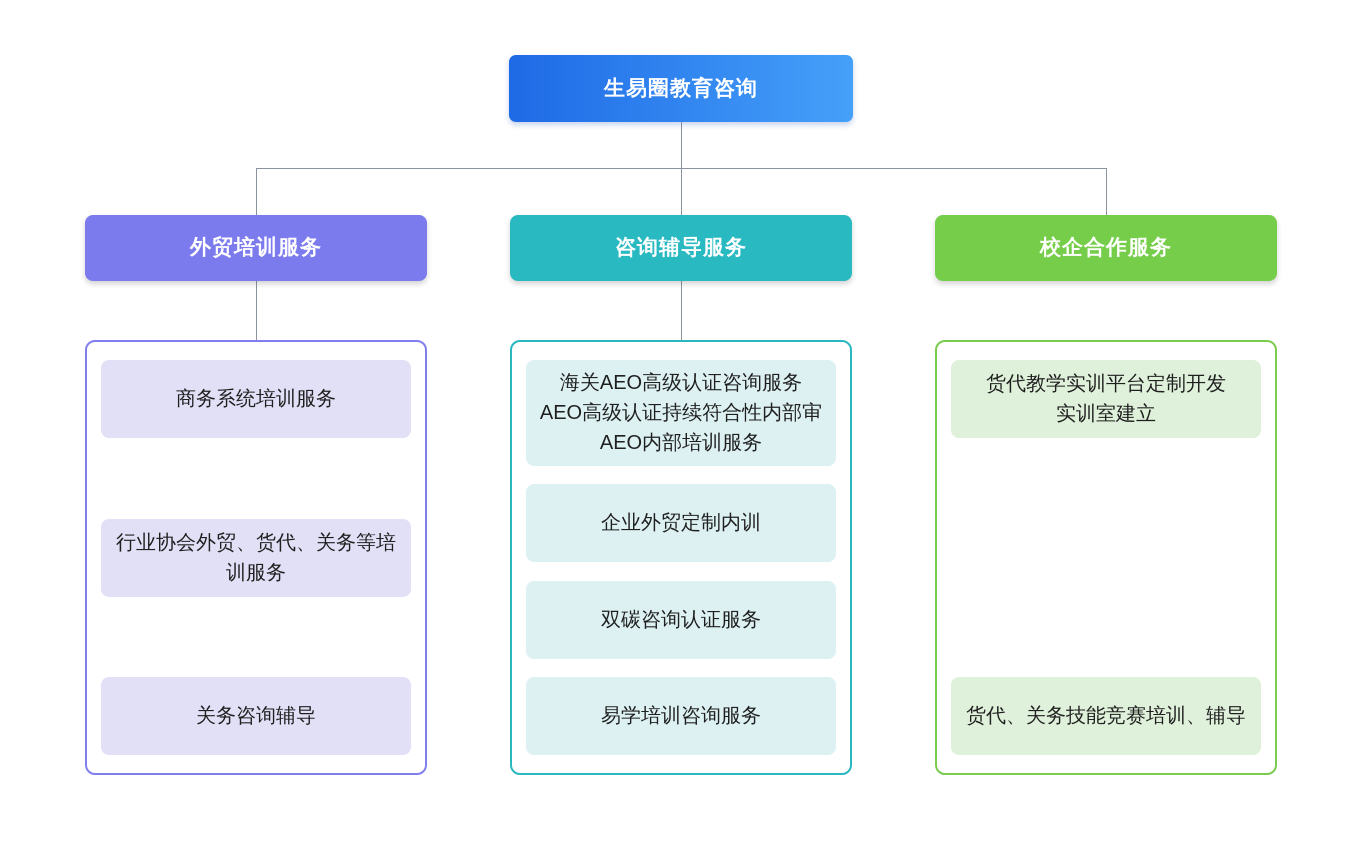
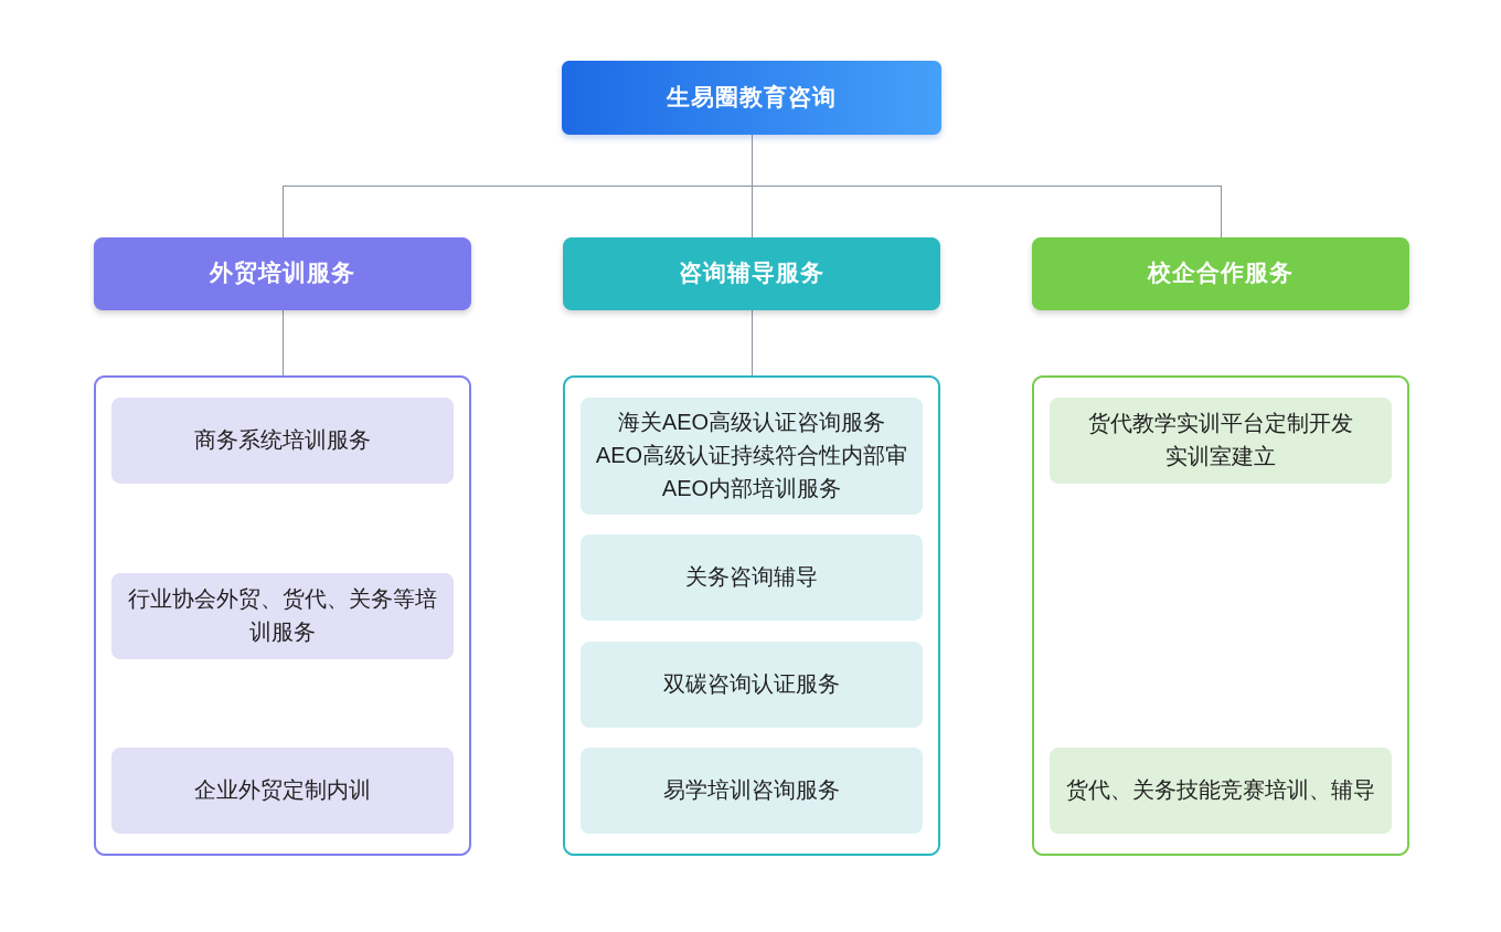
  生易圈教育咨询
  外贸培训服务
  商务系统培训服务
  行业协会外贸、货代、关务等培训服务
- 关务咨询辅导
+ 企业外贸定制内训
  咨询辅导服务
  海关AEO高级认证咨询服务
  AEO高级认证持续符合性内部审
  AEO内部培训服务
- 企业外贸定制内训
+ 关务咨询辅导
  双碳咨询认证服务
  易学培训咨询服务
  校企合作服务
  货代教学实训平台定制开发
  实训室建立
  货代、关务技能竞赛培训、辅导
